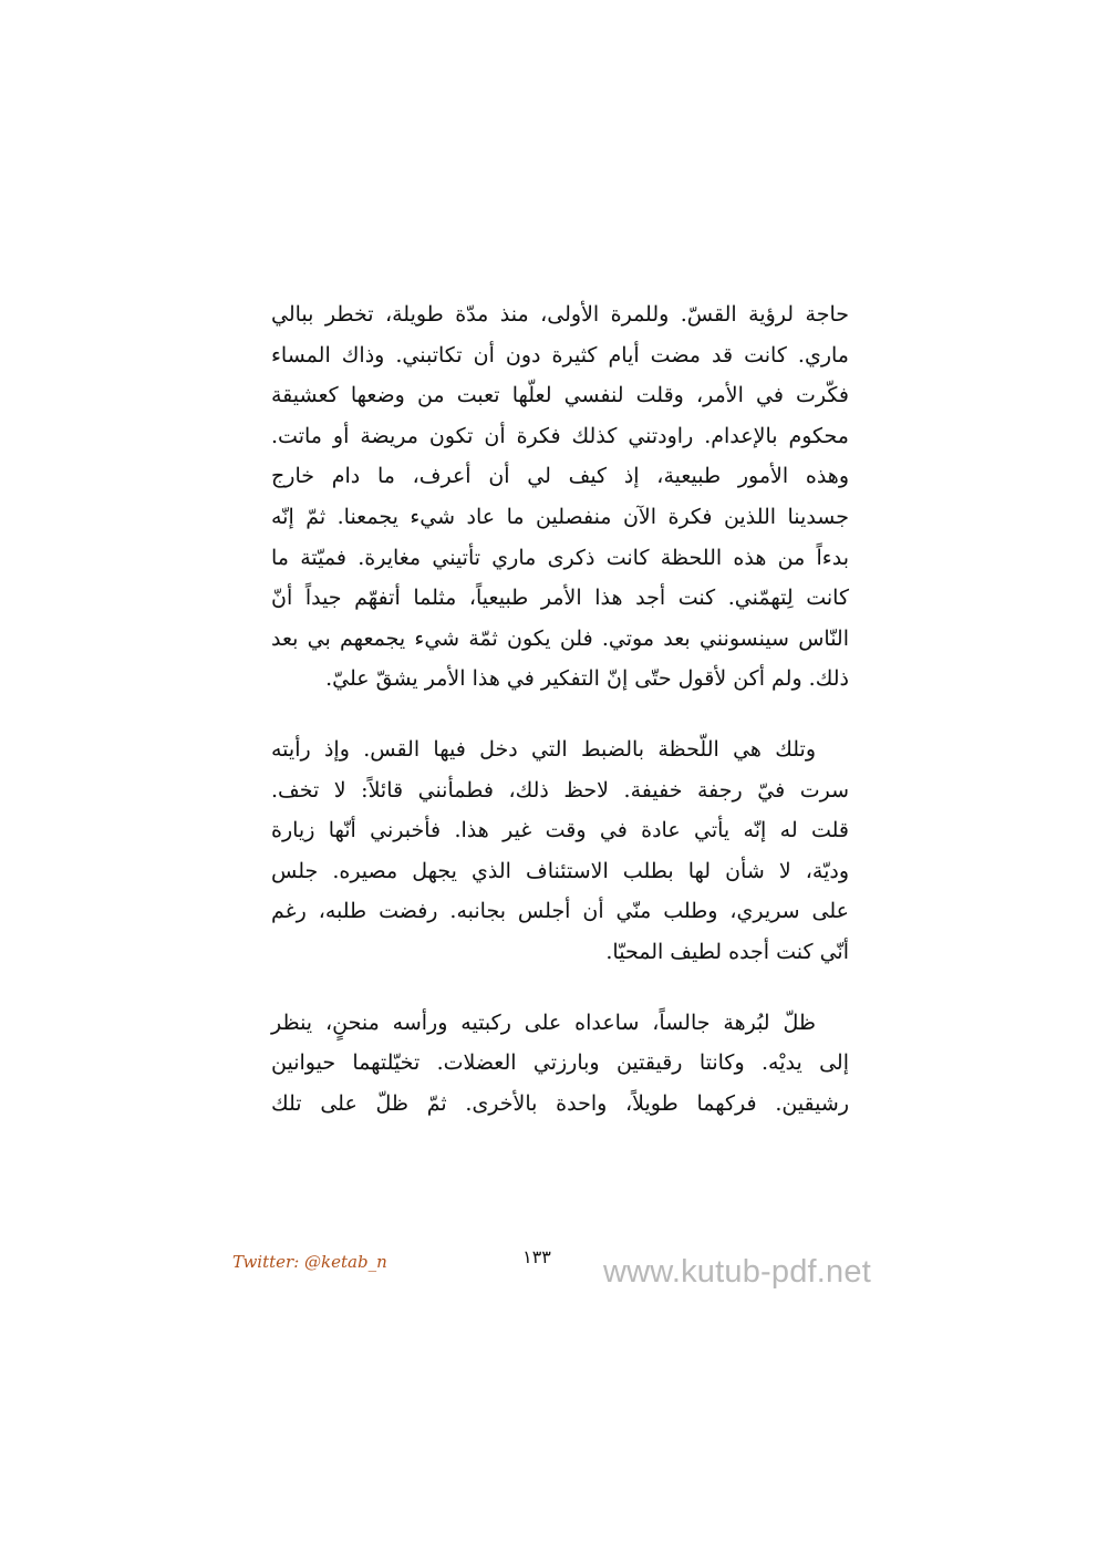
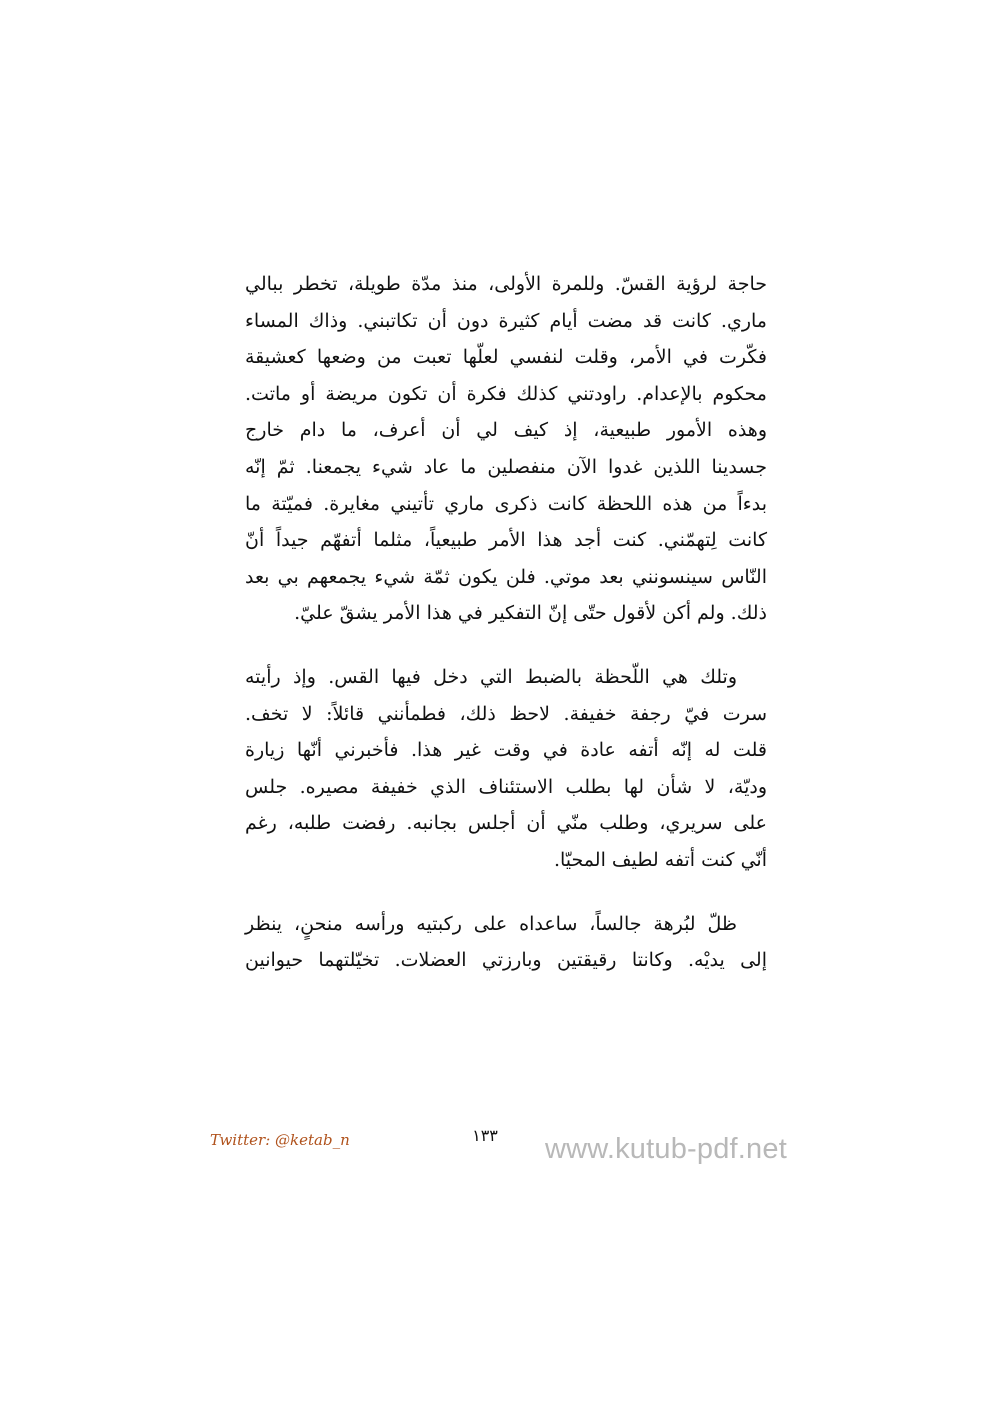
  حاجة لرؤية القسّ. وللمرة الأولى، منذ مدّة طويلة، تخطر ببالي
  ماري. كانت قد مضت أيام كثيرة دون أن تكاتبني. وذاك المساء
  فكّرت في الأمر، وقلت لنفسي لعلّها تعبت من وضعها كعشيقة
  محكوم بالإعدام. راودتني كذلك فكرة أن تكون مريضة أو ماتت.
  وهذه الأمور طبيعية، إذ كيف لي أن أعرف، ما دام خارج
- جسدينا اللذين فكرة الآن منفصلين ما عاد شيء يجمعنا. ثمّ إنّه
+ جسدينا اللذين غدوا الآن منفصلين ما عاد شيء يجمعنا. ثمّ إنّه
  بدءاً من هذه اللحظة كانت ذكرى ماري تأتيني مغايرة. فميّتة ما
  كانت لِتهمّني. كنت أجد هذا الأمر طبيعياً، مثلما أتفهّم جيداً أنّ
  النّاس سينسونني بعد موتي. فلن يكون ثمّة شيء يجمعهم بي بعد
  ذلك. ولم أكن لأقول حتّى إنّ التفكير في هذا الأمر يشقّ عليّ.
  وتلك هي اللّحظة بالضبط التي دخل فيها القس. وإذ رأيته
  سرت فيّ رجفة خفيفة. لاحظ ذلك، فطمأنني قائلاً: لا تخف.
- قلت له إنّه يأتي عادة في وقت غير هذا. فأخبرني أنّها زيارة
+ قلت له إنّه أتفه عادة في وقت غير هذا. فأخبرني أنّها زيارة
- وديّة، لا شأن لها بطلب الاستئناف الذي يجهل مصيره. جلس
+ وديّة، لا شأن لها بطلب الاستئناف الذي خفيفة مصيره. جلس
  على سريري، وطلب منّي أن أجلس بجانبه. رفضت طلبه، رغم
- أنّي كنت أجده لطيف المحيّا.
+ أنّي كنت أتفه لطيف المحيّا.
  ظلّ لبُرهة جالساً، ساعداه على ركبتيه ورأسه منحنٍ، ينظر
  إلى يديْه. وكانتا رقيقتين وبارزتي العضلات. تخيّلتهما حيوانين
- رشيقين. فركهما طويلاً، واحدة بالأخرى. ثمّ ظلّ على تلك
  Twitter: @ketab_n
  ١٣٣
  www.kutub-pdf.net
